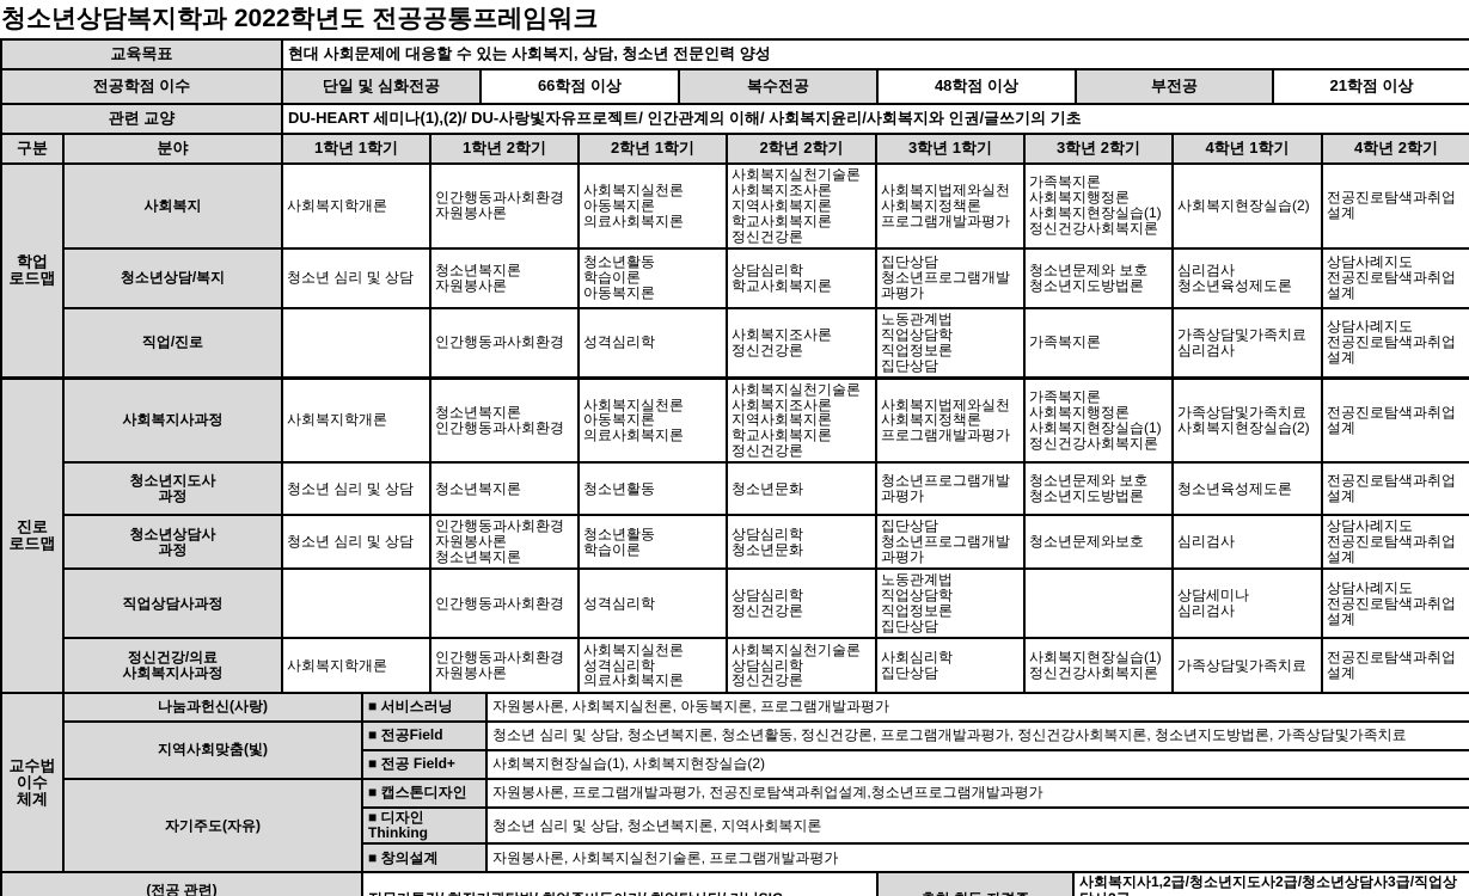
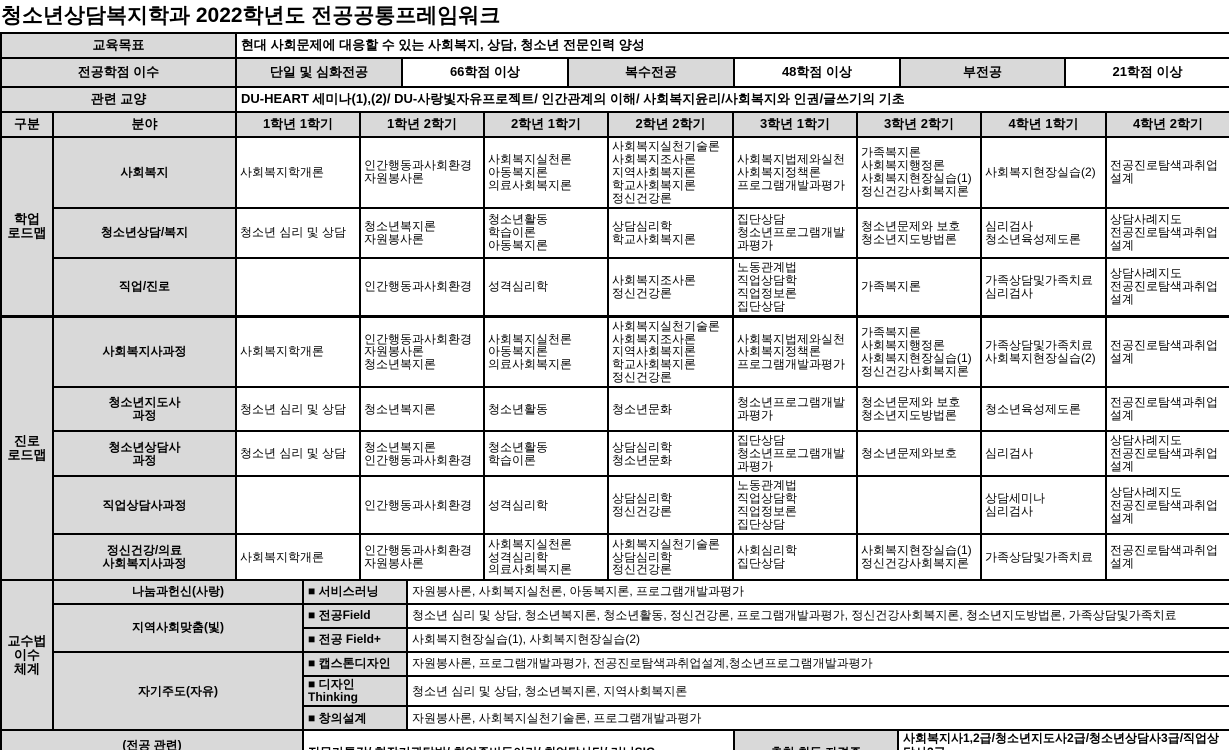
  청소년상담복지학과 2022학년도 전공공통프레임워크
  교육목표	현대 사회문제에 대응할 수 있는 사회복지, 상담, 청소년 전문인력 양성
  전공학점 이수	단일 및 심화전공	66학점 이상	복수전공	48학점 이상	부전공	21학점 이상
  관련 교양	DU-HEART 세미나(1),(2)/ DU-사랑빛자유프로젝트/ 인간관계의 이해/ 사회복지윤리/사회복지와 인권/글쓰기의 기초
  구분	분야	1학년 1학기	1학년 2학기	2학년 1학기	2학년 2학기	3학년 1학기	3학년 2학기	4학년 1학기	4학년 2학기
  학업 로드맵	사회복지	사회복지학개론	인간행동과사회환경 자원봉사론	사회복지실천론 아동복지론 의료사회복지론	사회복지실천기술론 사회복지조사론 지역사회복지론 학교사회복지론 정신건강론	사회복지법제와실천 사회복지정책론 프로그램개발과평가	가족복지론 사회복지행정론 사회복지현장실습(1) 정신건강사회복지론	사회복지현장실습(2)	전공진로탐색과취업설계
  청소년상담/복지	청소년 심리 및 상담	청소년복지론 자원봉사론	청소년활동 학습이론 아동복지론	상담심리학 학교사회복지론	집단상담 청소년프로그램개발과평가	청소년문제와 보호 청소년지도방법론	심리검사 청소년육성제도론	상담사례지도 전공진로탐색과취업설계
  직업/진로		인간행동과사회환경	성격심리학	사회복지조사론 정신건강론	노동관계법 직업상담학 직업정보론 집단상담	가족복지론	가족상담및가족치료 심리검사	상담사례지도 전공진로탐색과취업설계
- 진로 로드맵	사회복지사과정	사회복지학개론	청소년복지론 인간행동과사회환경	사회복지실천론 아동복지론 의료사회복지론	사회복지실천기술론 사회복지조사론 지역사회복지론 학교사회복지론 정신건강론	사회복지법제와실천 사회복지정책론 프로그램개발과평가	가족복지론 사회복지행정론 사회복지현장실습(1) 정신건강사회복지론	가족상담및가족치료 사회복지현장실습(2)	전공진로탐색과취업설계
+ 진로 로드맵	사회복지사과정	사회복지학개론	인간행동과사회환경 자원봉사론 청소년복지론	사회복지실천론 아동복지론 의료사회복지론	사회복지실천기술론 사회복지조사론 지역사회복지론 학교사회복지론 정신건강론	사회복지법제와실천 사회복지정책론 프로그램개발과평가	가족복지론 사회복지행정론 사회복지현장실습(1) 정신건강사회복지론	가족상담및가족치료 사회복지현장실습(2)	전공진로탐색과취업설계
  청소년지도사 과정	청소년 심리 및 상담	청소년복지론	청소년활동	청소년문화	청소년프로그램개발과평가	청소년문제와 보호 청소년지도방법론	청소년육성제도론	전공진로탐색과취업설계
- 청소년상담사 과정	청소년 심리 및 상담	인간행동과사회환경 자원봉사론 청소년복지론	청소년활동 학습이론	상담심리학 청소년문화	집단상담 청소년프로그램개발과평가	청소년문제와보호	심리검사	상담사례지도 전공진로탐색과취업설계
+ 청소년상담사 과정	청소년 심리 및 상담	청소년복지론 인간행동과사회환경	청소년활동 학습이론	상담심리학 청소년문화	집단상담 청소년프로그램개발과평가	청소년문제와보호	심리검사	상담사례지도 전공진로탐색과취업설계
  직업상담사과정		인간행동과사회환경	성격심리학	상담심리학 정신건강론	노동관계법 직업상담학 직업정보론 집단상담		상담세미나 심리검사	상담사례지도 전공진로탐색과취업설계
  정신건강/의료 사회복지사과정	사회복지학개론	인간행동과사회환경 자원봉사론	사회복지실천론 성격심리학 의료사회복지론	사회복지실천기술론 상담심리학 정신건강론	사회심리학 집단상담	사회복지현장실습(1) 정신건강사회복지론	가족상담및가족치료	전공진로탐색과취업설계
  교수법 이수 체계	나눔과헌신(사랑)	■ 서비스러닝	자원봉사론, 사회복지실천론, 아동복지론, 프로그램개발과평가
  지역사회맞춤(빛)	■ 전공Field	청소년 심리 및 상담, 청소년복지론, 청소년활동, 정신건강론, 프로그램개발과평가, 정신건강사회복지론, 청소년지도방법론, 가족상담및가족치료
  ■ 전공 Field+	사회복지현장실습(1), 사회복지현장실습(2)
  자기주도(자유)	■ 캡스톤디자인	자원봉사론, 프로그램개발과평가, 전공진로탐색과취업설계,청소년프로그램개발과평가
  ■ 디자인Thinking	청소년 심리 및 상담, 청소년복지론, 지역사회복지론
  ■ 창의설계	자원봉사론, 사회복지실천기술론, 프로그램개발과평가
